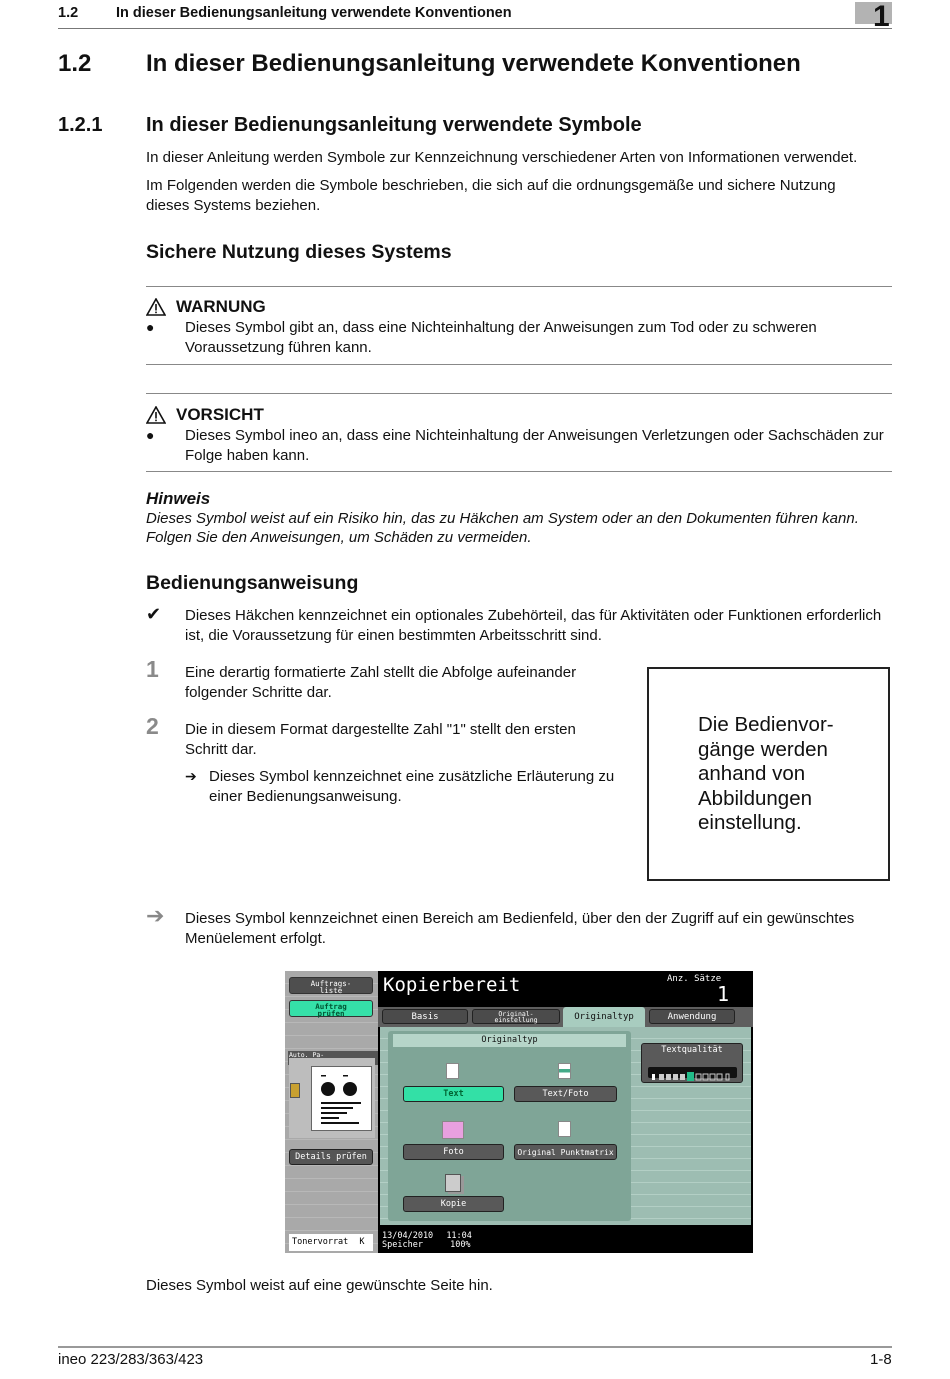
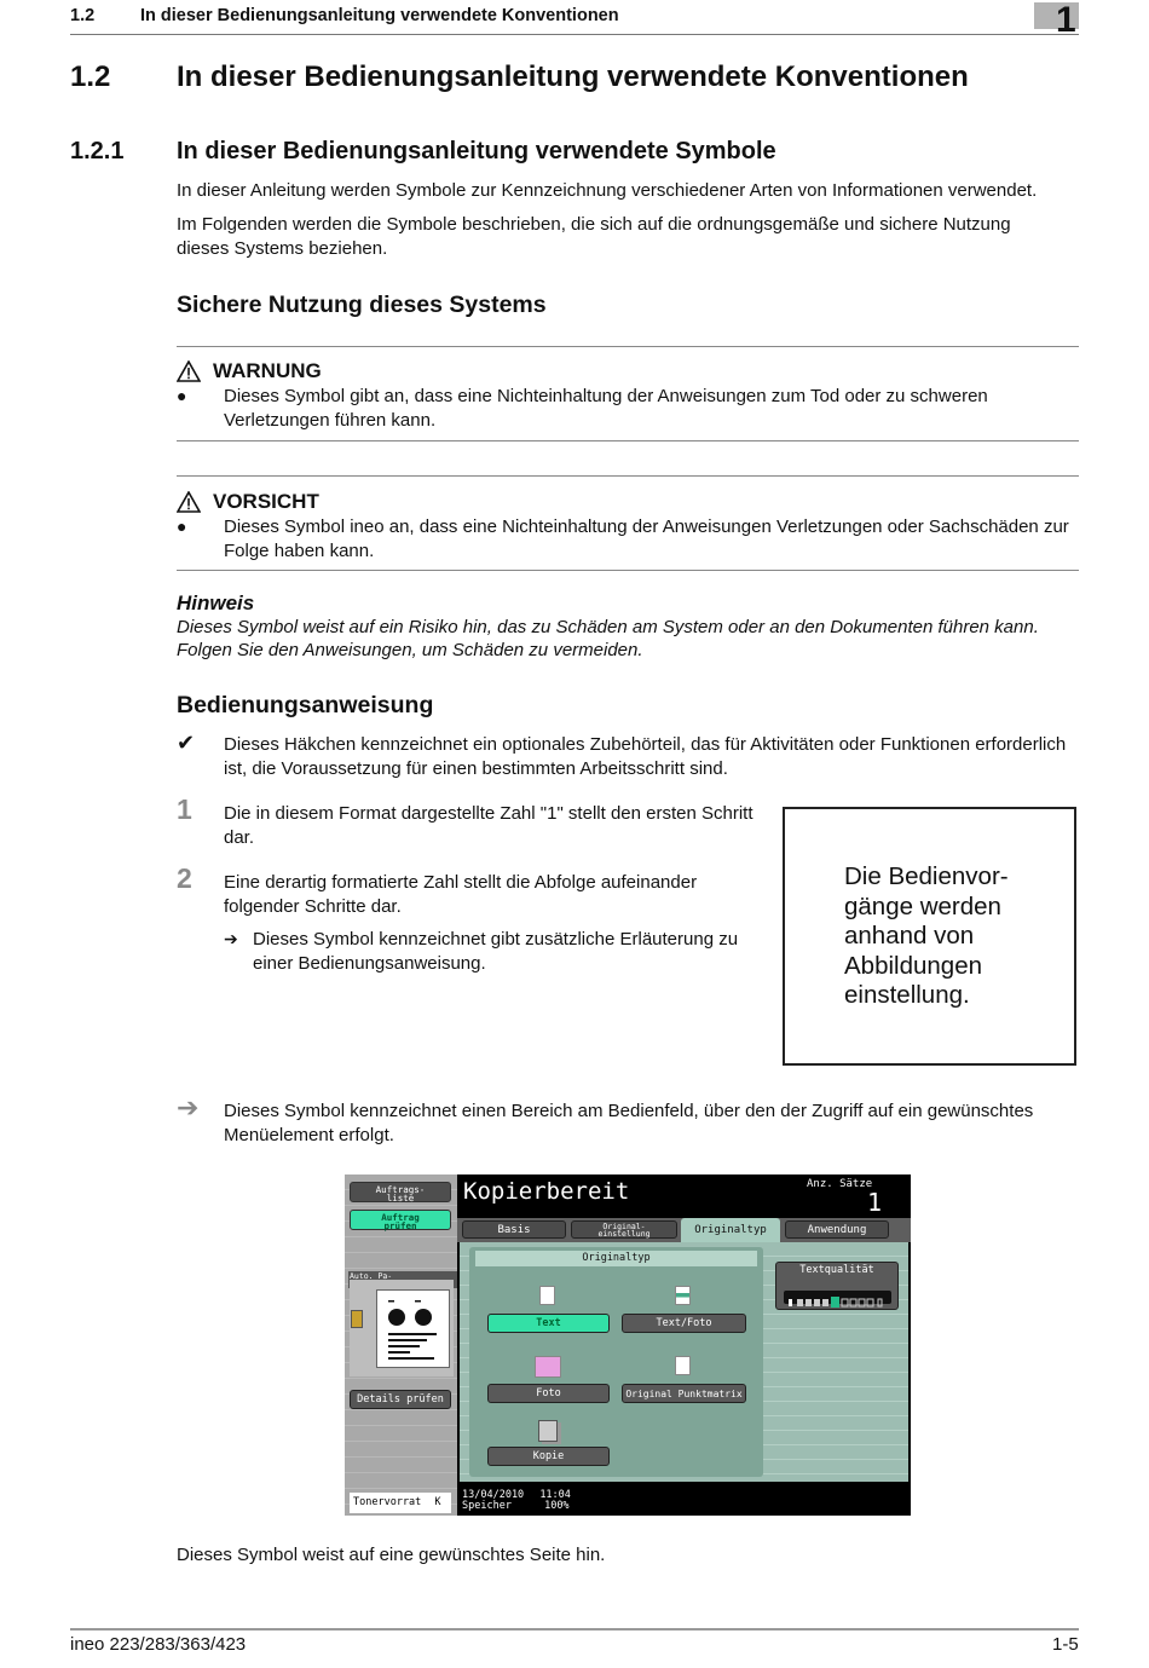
  1.2
  In dieser Bedienungsanleitung verwendete Konventionen
  1
  1.2
  In dieser Bedienungsanleitung verwendete Konventionen
  1.2.1
  In dieser Bedienungsanleitung verwendete Symbole
  In dieser Anleitung werden Symbole zur Kennzeichnung verschiedener Arten von Informationen verwendet.
  Im Folgenden werden die Symbole beschrieben, die sich auf die ordnungsgemäße und sichere Nutzung dieses Systems beziehen.
  Sichere Nutzung dieses Systems
  WARNUNG
  ●
- Dieses Symbol gibt an, dass eine Nichteinhaltung der Anweisungen zum Tod oder zu schweren Voraussetzung führen kann.
+ Dieses Symbol gibt an, dass eine Nichteinhaltung der Anweisungen zum Tod oder zu schweren Verletzungen führen kann.
  VORSICHT
  ●
  Dieses Symbol ineo an, dass eine Nichteinhaltung der Anweisungen Verletzungen oder Sachschäden zur Folge haben kann.
  Hinweis
- Dieses Symbol weist auf ein Risiko hin, das zu Häkchen am System oder an den Dokumenten führen kann. Folgen Sie den Anweisungen, um Schäden zu vermeiden.
+ Dieses Symbol weist auf ein Risiko hin, das zu Schäden am System oder an den Dokumenten führen kann. Folgen Sie den Anweisungen, um Schäden zu vermeiden.
  Bedienungsanweisung
  ✔
  Dieses Häkchen kennzeichnet ein optionales Zubehörteil, das für Aktivitäten oder Funktionen erforderlich ist, die Voraussetzung für einen bestimmten Arbeitsschritt sind.
  1
- Eine derartig formatierte Zahl stellt die Abfolge aufeinander folgender Schritte dar.
+ Die in diesem Format dargestellte Zahl "1" stellt den ersten Schritt dar.
  2
- Die in diesem Format dargestellte Zahl "1" stellt den ersten Schritt dar.
+ Eine derartig formatierte Zahl stellt die Abfolge aufeinander folgender Schritte dar.
  ➔
- Dieses Symbol kennzeichnet eine zusätzliche Erläuterung zu einer Bedienungsanweisung.
+ Dieses Symbol kennzeichnet gibt zusätzliche Erläuterung zu einer Bedienungsanweisung.
  Die Bedienvor-gänge werden anhand von Abbildungen einstellung.
  ➔
  Dieses Symbol kennzeichnet einen Bereich am Bedienfeld, über den der Zugriff auf ein gewünschtes Menüelement erfolgt.
  Auftrags-
  liste
  Auftrag
  prüfen
  Auto. Pa-
  Details prüfen
  Tonervorrat K
  Kopierbereit
  Anz. Sätze
  1
  Basis
  Original-
  einstellung
  Originaltyp
  Anwendung
  Originaltyp
  Text
  Text/Foto
  Foto
  Original Punktmatrix
  Kopie
  Textqualität
  13/04/2010 11:04
  Speicher 100%
- Dieses Symbol weist auf eine gewünschte Seite hin.
+ Dieses Symbol weist auf eine gewünschtes Seite hin.
  ineo 223/283/363/423
- 1-8
+ 1-5
